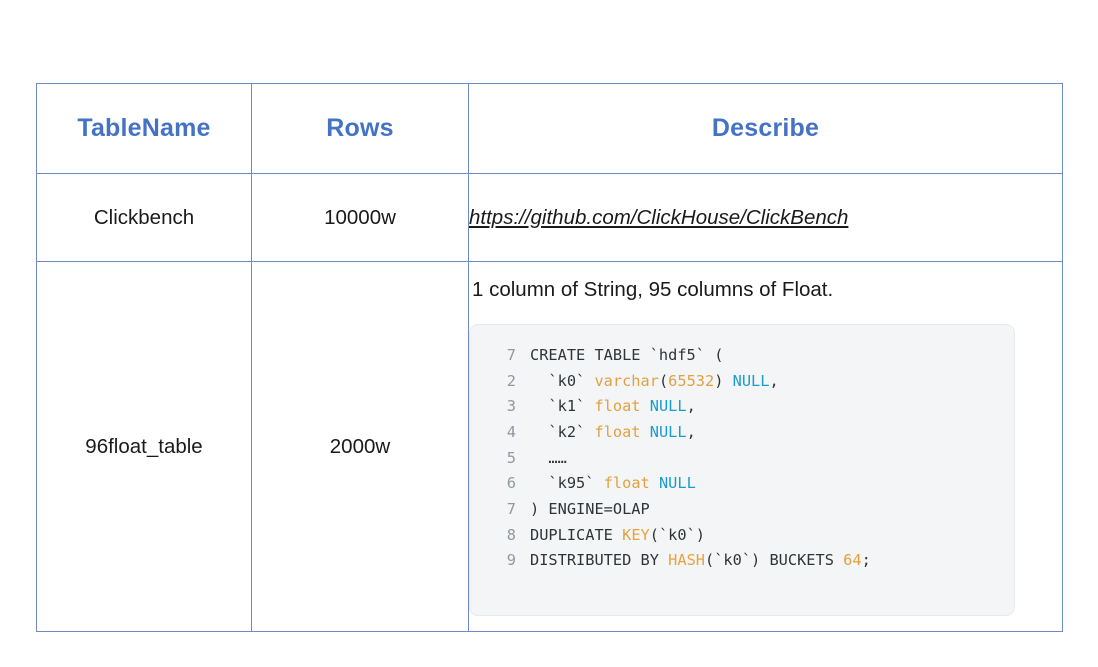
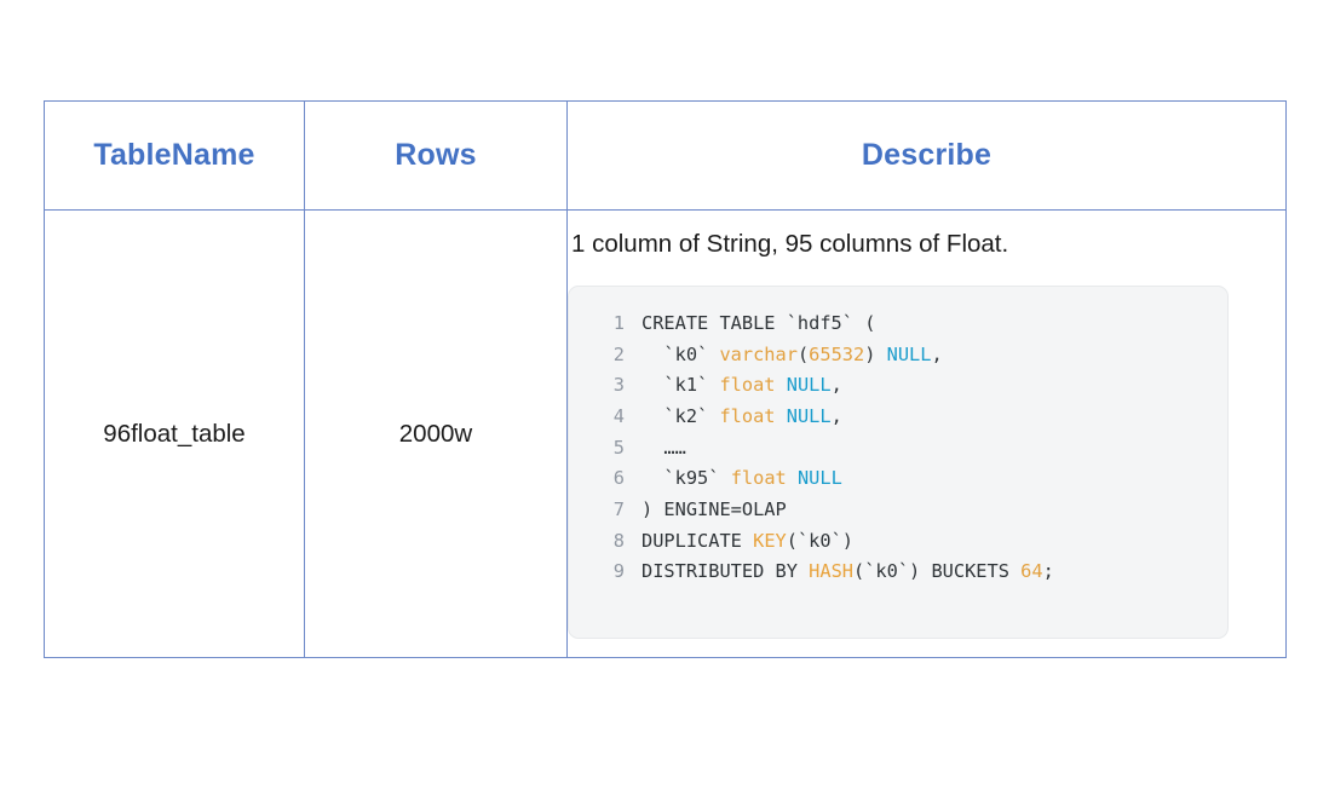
  TableName	Rows	Describe
- Clickbench	10000w	https://github.com/ClickHouse/ClickBench
- 96float_table	2000w	1 column of String, 95 columns of Float. 7 CREATE TABLE `hdf5` (2 `k0` varchar(65532) NULL,3 `k1` float NULL,4 `k2` float NULL,5 ……6 `k95` float NULL7 ) ENGINE=OLAP8 DUPLICATE KEY(`k0`)9 DISTRIBUTED BY HASH(`k0`) BUCKETS 64;
+ 96float_table	2000w	1 column of String, 95 columns of Float. 1 CREATE TABLE `hdf5` (2 `k0` varchar(65532) NULL,3 `k1` float NULL,4 `k2` float NULL,5 ……6 `k95` float NULL7 ) ENGINE=OLAP8 DUPLICATE KEY(`k0`)9 DISTRIBUTED BY HASH(`k0`) BUCKETS 64;
